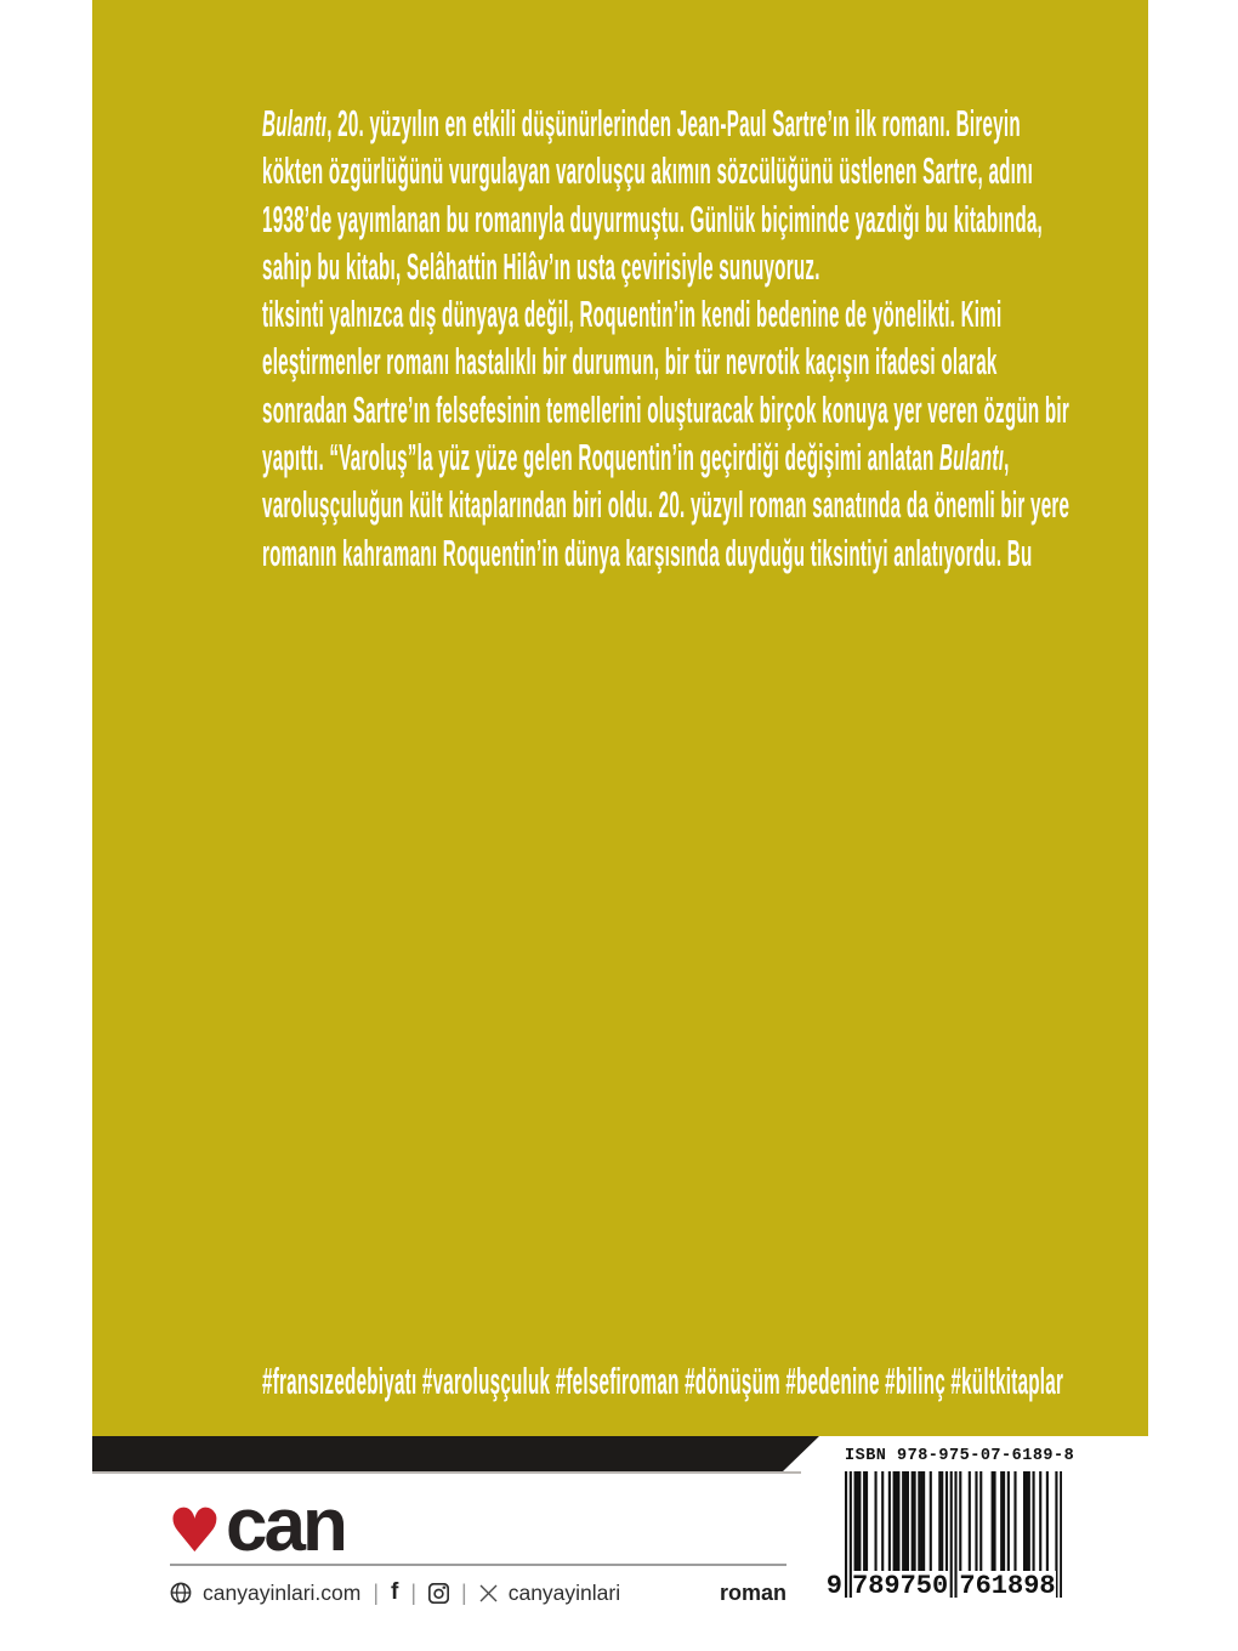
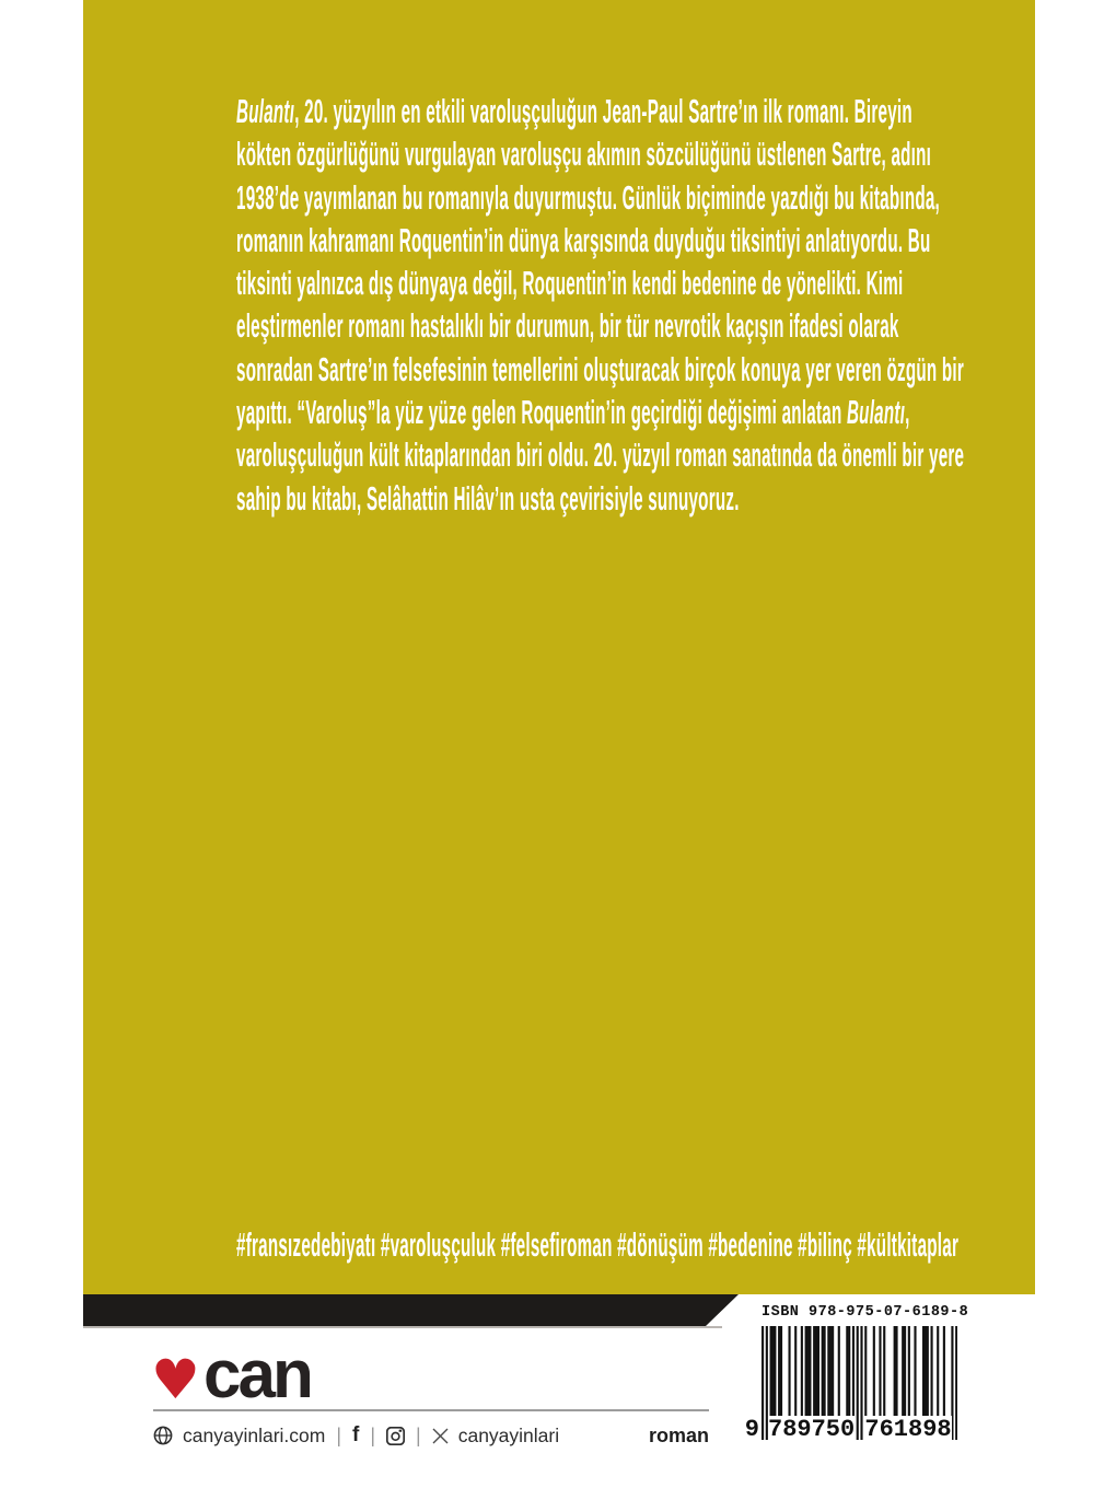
- Bulantı, 20. yüzyılın en etkili düşünürlerinden Jean-Paul Sartre’ın ilk romanı. Bireyin
+ Bulantı, 20. yüzyılın en etkili varoluşçuluğun Jean-Paul Sartre’ın ilk romanı. Bireyin
  kökten özgürlüğünü vurgulayan varoluşçu akımın sözcülüğünü üstlenen Sartre, adını
  1938’de yayımlanan bu romanıyla duyurmuştu. Günlük biçiminde yazdığı bu kitabında,
- sahip bu kitabı, Selâhattin Hilâv’ın usta çevirisiyle sunuyoruz.
+ romanın kahramanı Roquentin’in dünya karşısında duyduğu tiksintiyi anlatıyordu. Bu
  tiksinti yalnızca dış dünyaya değil, Roquentin’in kendi bedenine de yönelikti. Kimi
  eleştirmenler romanı hastalıklı bir durumun, bir tür nevrotik kaçışın ifadesi olarak
  sonradan Sartre’ın felsefesinin temellerini oluşturacak birçok konuya yer veren özgün bir
  yapıttı. “Varoluş”la yüz yüze gelen Roquentin’in geçirdiği değişimi anlatan Bulantı,
  varoluşçuluğun kült kitaplarından biri oldu. 20. yüzyıl roman sanatında da önemli bir yere
- romanın kahramanı Roquentin’in dünya karşısında duyduğu tiksintiyi anlatıyordu. Bu
+ sahip bu kitabı, Selâhattin Hilâv’ın usta çevirisiyle sunuyoruz.
  #fransızedebiyatı #varoluşçuluk #felsefiroman #dönüşüm #bedenine #bilinç #kültkitaplar
  ♥
  can
  canyayinlari.com
  |
  f
  |
  |
  canyayinlari
  roman
  ISBN 978-975-07-6189-8
  9
  789750
  761898
